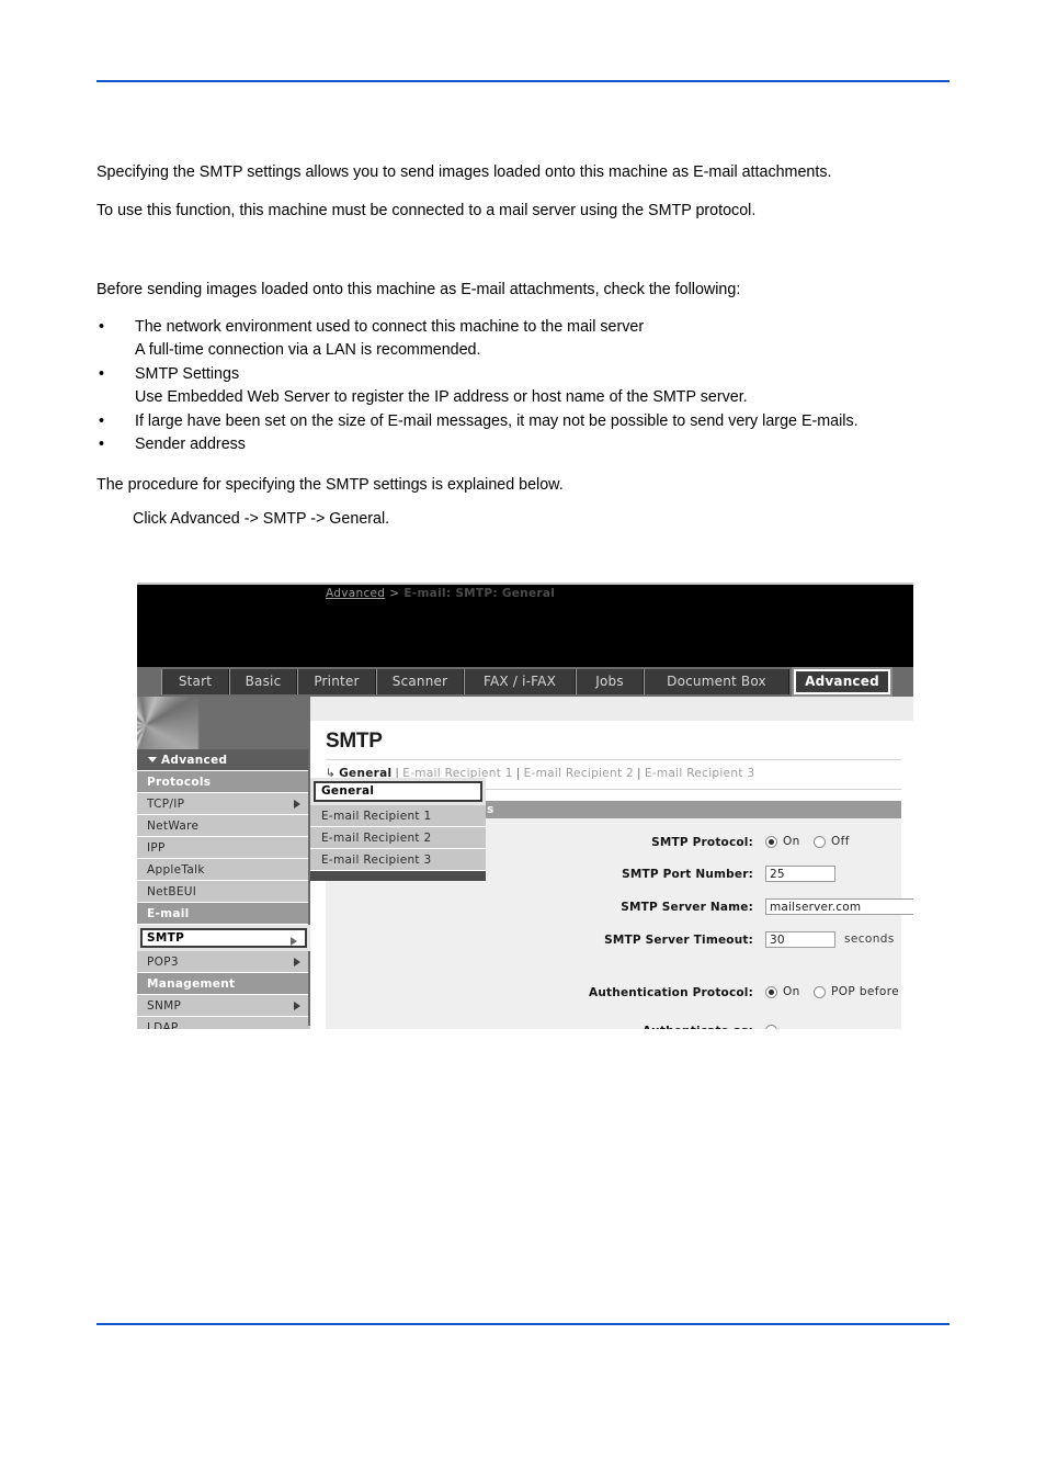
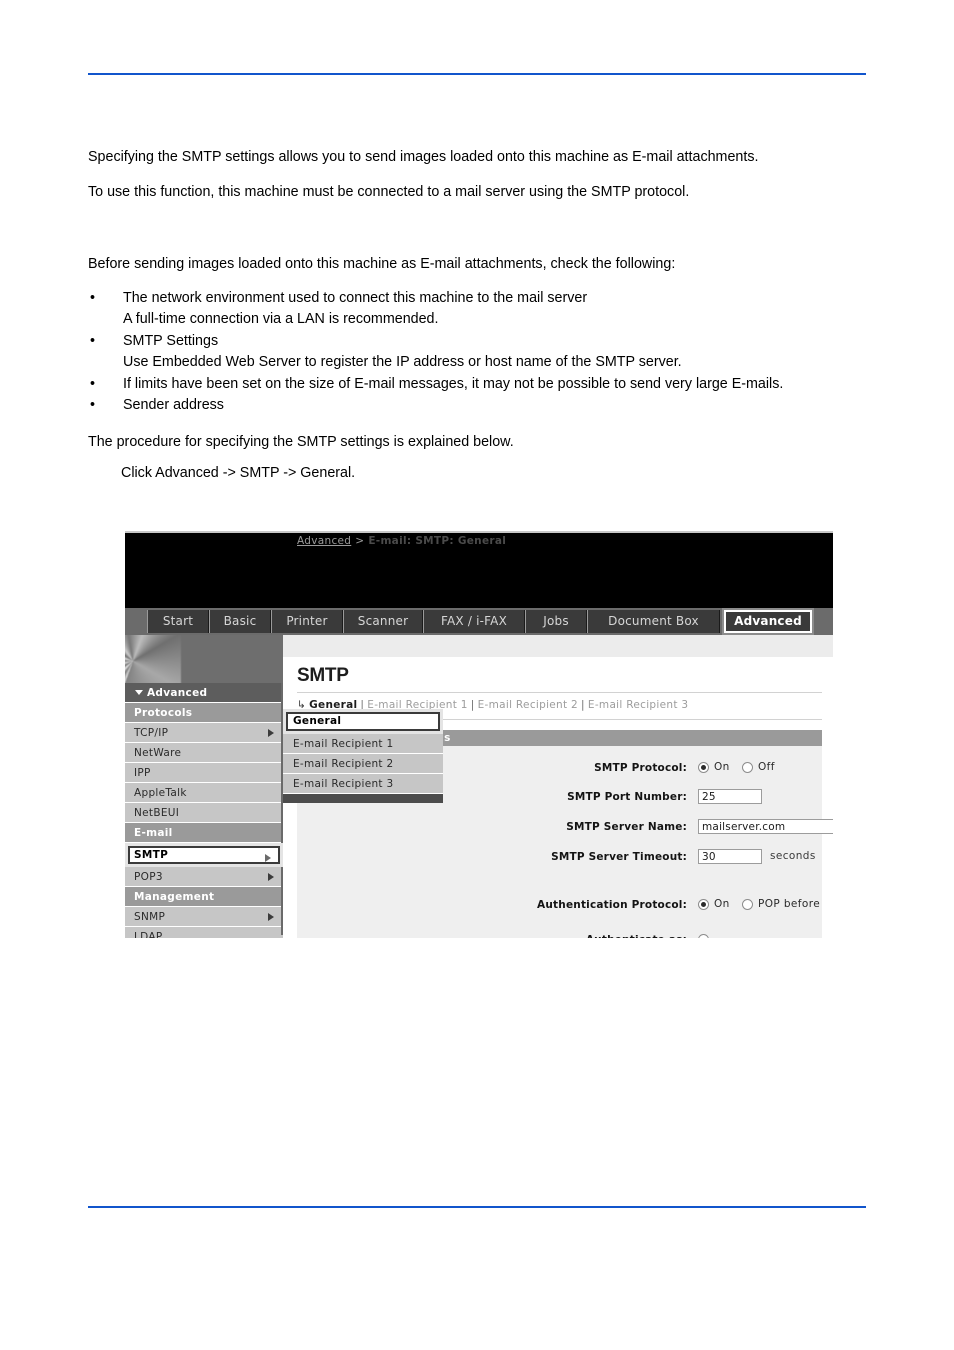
  Specifying the SMTP settings allows you to send images loaded onto this machine as E-mail attachments.
  To use this function, this machine must be connected to a mail server using the SMTP protocol.
  Before sending images loaded onto this machine as E-mail attachments, check the following:
  •
  The network environment used to connect this machine to the mail server
  A full-time connection via a LAN is recommended.
  •
  SMTP Settings
  Use Embedded Web Server to register the IP address or host name of the SMTP server.
  •
- If large have been set on the size of E-mail messages, it may not be possible to send very large E-mails.
+ If limits have been set on the size of E-mail messages, it may not be possible to send very large E-mails.
  •
  Sender address
  The procedure for specifying the SMTP settings is explained below.
  Click Advanced -> SMTP -> General.
  Start
  Basic
  Printer
  Scanner
  FAX / i-FAX
  Jobs
  Document Box
  Advanced
  Advanced > E-mail: SMTP: General
  Advanced
  Protocols
  TCP/IP
  NetWare
  IPP
  AppleTalk
  NetBEUI
  E-mail
  SMTP
  POP3
  Management
  SNMP
  LDAP
  General
  E-mail Recipient 1
  E-mail Recipient 2
  E-mail Recipient 3
  SMTP
  ↳ General | E-mail Recipient 1 | E-mail Recipient 2 | E-mail Recipient 3
  SMTP Protocol:
  On
  Off
  SMTP Port Number:
  25
  SMTP Server Name:
  mailserver.com
  SMTP Server Timeout:
  30
  seconds
  Authentication Protocol:
  On
  POP before
